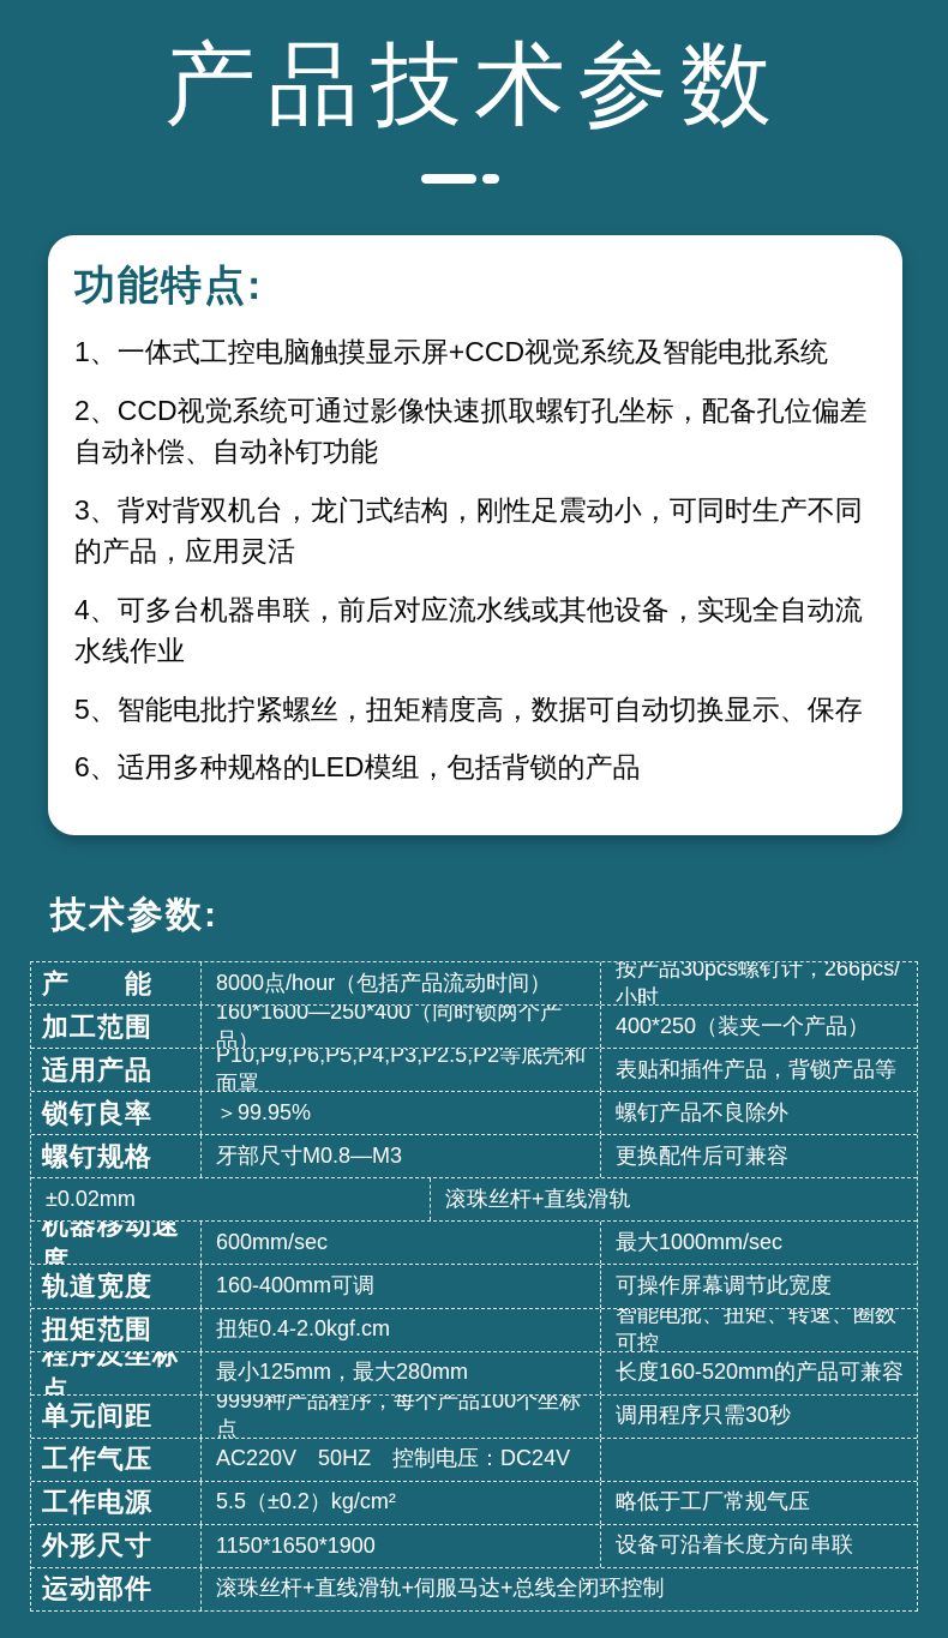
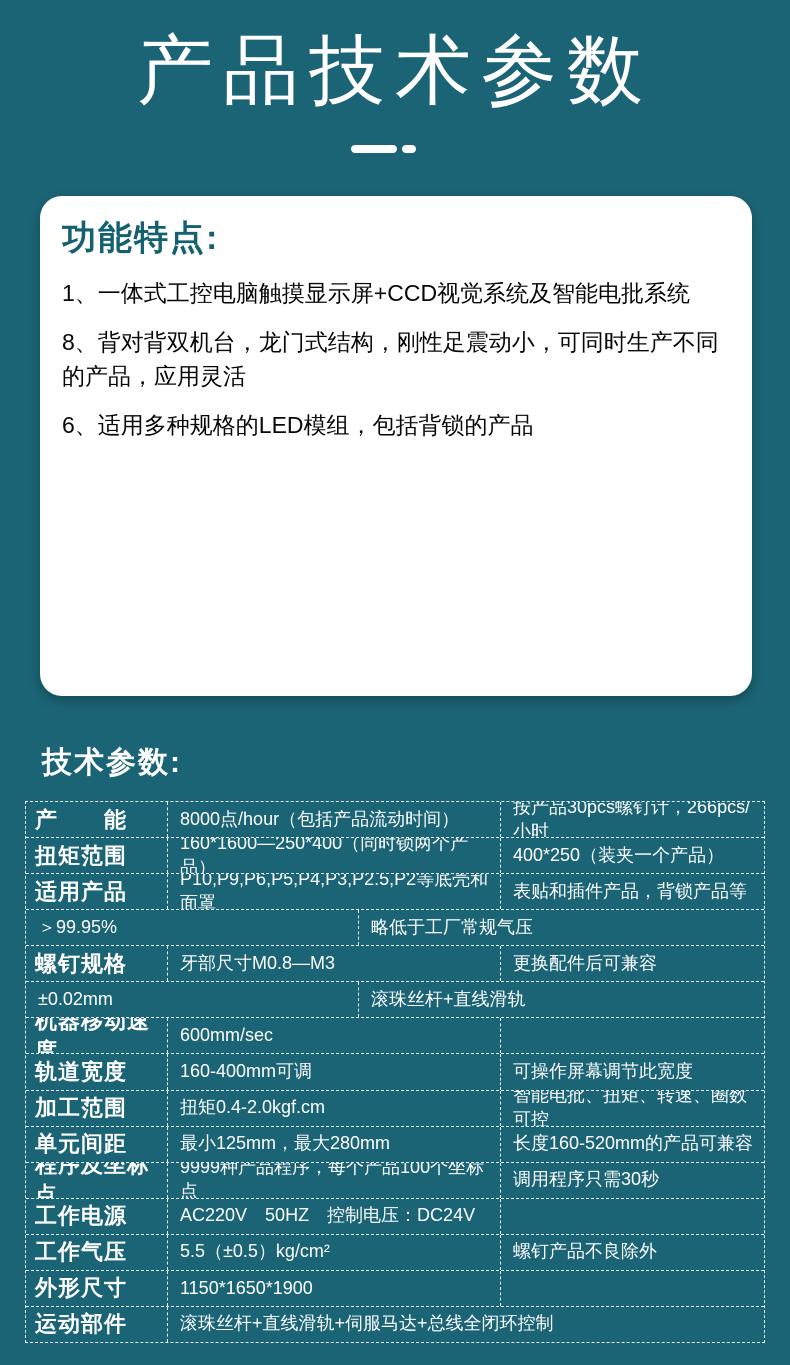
  产品技术参数
  功能特点:
  1、一体式工控电脑触摸显示屏+CCD视觉系统及智能电批系统
- 2、CCD视觉系统可通过影像快速抓取螺钉孔坐标，配备孔位偏差自动补偿、自动补钉功能
- 3、背对背双机台，龙门式结构，刚性足震动小，可同时生产不同的产品，应用灵活
+ 8、背对背双机台，龙门式结构，刚性足震动小，可同时生产不同的产品，应用灵活
- 4、可多台机器串联，前后对应流水线或其他设备，实现全自动流水线作业
- 5、智能电批拧紧螺丝，扭矩精度高，数据可自动切换显示、保存
  6、适用多种规格的LED模组，包括背锁的产品
  技术参数:
  产 能
  8000点/hour（包括产品流动时间）
  按产品30pcs螺钉计，266pcs/小时
- 加工范围
+ 扭矩范围
  160*1600—250*400（同时锁两个产品）
  400*250（装夹一个产品）
  适用产品
  P10,P9,P6,P5,P4,P3,P2.5,P2等底壳和面罩
  表贴和插件产品，背锁产品等
- 锁钉良率
  ＞99.95%
- 螺钉产品不良除外
+ 略低于工厂常规气压
  螺钉规格
  牙部尺寸M0.8—M3
  更换配件后可兼容
  ±0.02mm
  滚珠丝杆+直线滑轨
  机器移动速度
  600mm/sec
- 最大1000mm/sec
  轨道宽度
  160-400mm可调
  可操作屏幕调节此宽度
- 扭矩范围
+ 加工范围
  扭矩0.4-2.0kgf.cm
  智能电批、扭矩、转速、圈数可控
- 程序及坐标点
+ 单元间距
  最小125mm，最大280mm
  长度160-520mm的产品可兼容
- 单元间距
+ 程序及坐标点
  9999种产品程序，每个产品100个坐标点
  调用程序只需30秒
- 工作气压
+ 工作电源
  AC220V 50HZ 控制电压：DC24V
- 工作电源
+ 工作气压
- 5.5（±0.2）kg/cm²
+ 5.5（±0.5）kg/cm²
- 略低于工厂常规气压
+ 螺钉产品不良除外
  外形尺寸
  1150*1650*1900
- 设备可沿着长度方向串联
  运动部件
  滚珠丝杆+直线滑轨+伺服马达+总线全闭环控制
